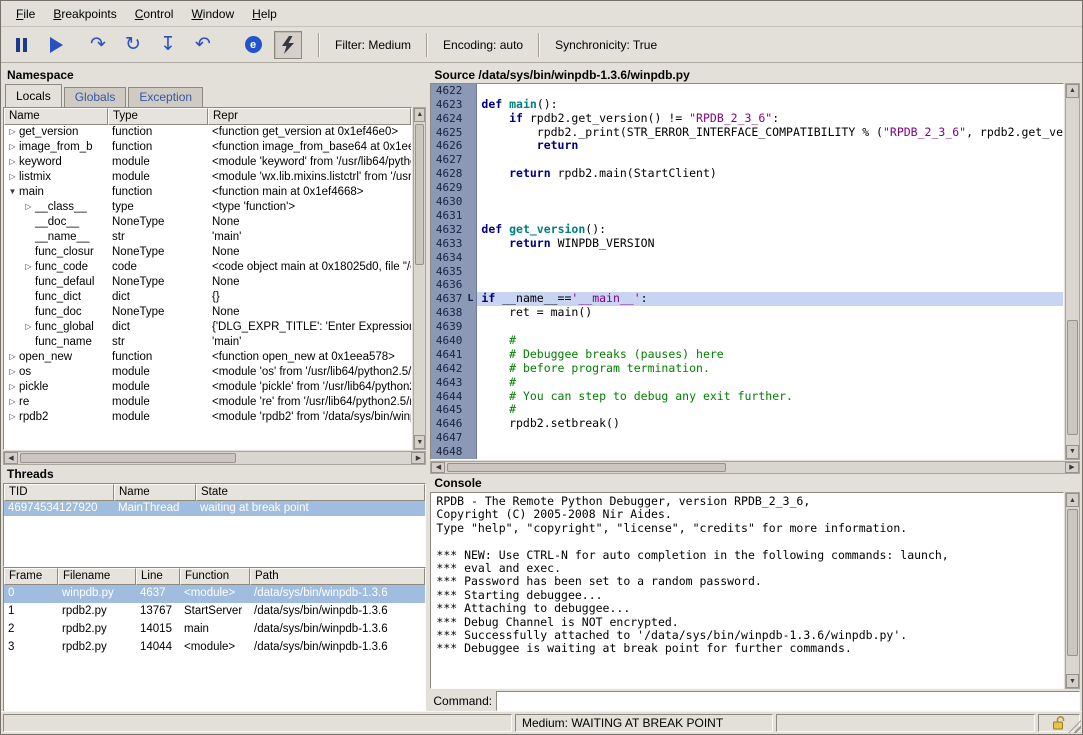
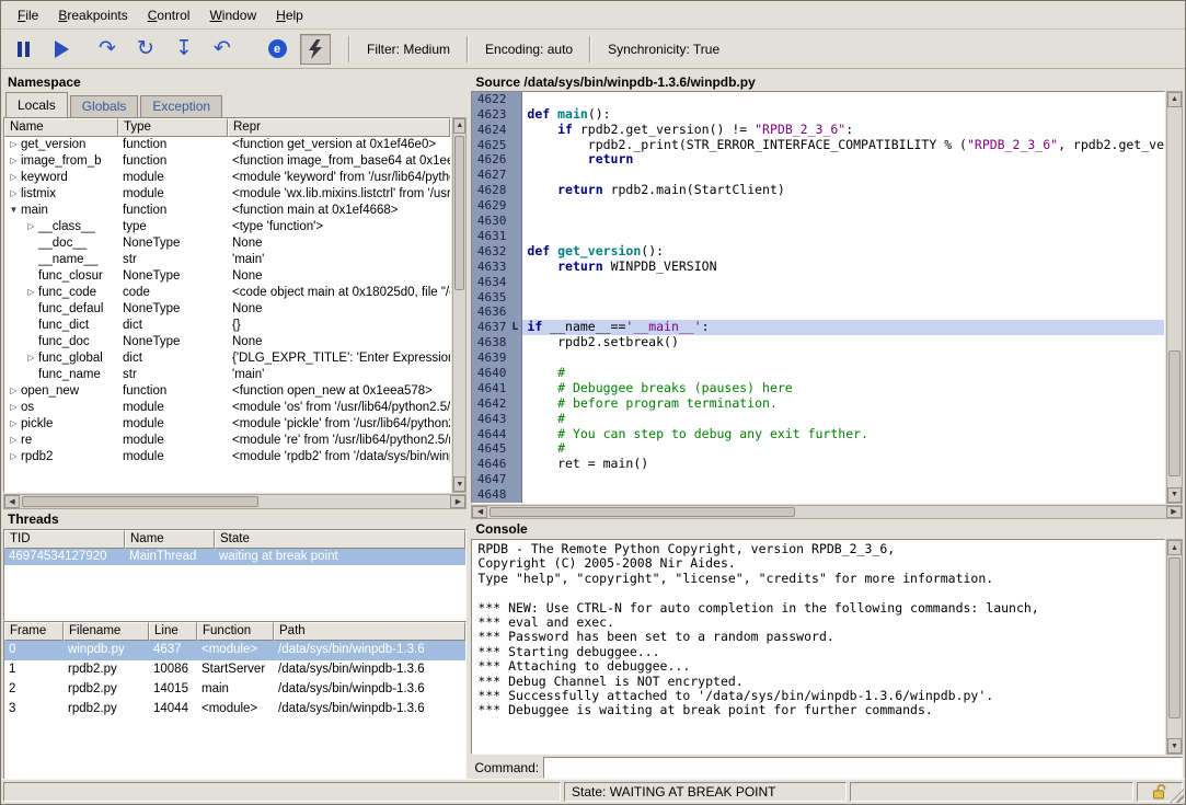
  File
  Breakpoints
  Control
  Window
  Help
  ↷
  ↻
  ↧
  ↶
  e
  Filter: Medium
  Encoding: auto
  Synchronicity: True
  Namespace
  Locals
  Globals
  Exception
  Name
  Type
  Repr
  ▷ get_version
  function
  <function get_version at 0x1ef46e0>
  ▷ image_from_b
  function
  <function image_from_base64 at 0x1ee
  ▷ keyword
  module
  <module 'keyword' from '/usr/lib64/pyth
  ▷ listmix
  module
  <module 'wx.lib.mixins.listctrl' from '/usr
  ▼ main
  function
  <function main at 0x1ef4668>
  ▷ __class__
  type
  <type 'function'>
  __doc__
  NoneType
  None
  __name__
  str
  'main'
  func_closur
  NoneType
  None
  ▷ func_code
  code
  <code object main at 0x18025d0, file "/
  func_defaul
  NoneType
  None
  func_dict
  dict
  {}
  func_doc
  NoneType
  None
  ▷ func_global
  dict
  {'DLG_EXPR_TITLE': 'Enter Expressio
  func_name
  str
  'main'
  ▷ open_new
  function
  <function open_new at 0x1eea578>
  ▷ os
  module
  <module 'os' from '/usr/lib64/python2.5/
  ▷ pickle
  module
  <module 'pickle' from '/usr/lib64/python
  ▷ re
  module
  <module 're' from '/usr/lib64/python2.5/
  ▷ rpdb2
  module
  <module 'rpdb2' from '/data/sys/bin/win
  Threads
  TID
  Name
  State
  46974534127920
  MainThread
  waiting at break point
  Frame
  Filename
  Line
  Function
  Path
  0
  winpdb.py
  4637
  <module>
  /data/sys/bin/winpdb-1.3.6
  1
  rpdb2.py
- 13767
+ 10086
  StartServer
  /data/sys/bin/winpdb-1.3.6
  2
  rpdb2.py
  14015
  main
  /data/sys/bin/winpdb-1.3.6
  3
  rpdb2.py
  14044
  <module>
  /data/sys/bin/winpdb-1.3.6
  Source /data/sys/bin/winpdb-1.3.6/winpdb.py
  4622
  4623
  def main():
  4624
  if rpdb2.get_version() != "RPDB_2_3_6":
  4625
  rpdb2._print(STR_ERROR_INTERFACE_COMPATIBILITY % ("RPDB_2_3_6", rpdb2.get_ve
  4626
  return
  4627
  4628
  return rpdb2.main(StartClient)
  4629
  4630
  4631
  4632
  def get_version():
  4633
  return WINPDB_VERSION
  4634
  4635
  4636
  4637
  L
  if __name__=='__main__':
  4638
- ret = main()
+ rpdb2.setbreak()
  4639
  4640
  #
  4641
  # Debuggee breaks (pauses) here
  4642
  # before program termination.
  4643
  #
  4644
  # You can step to debug any exit further.
  4645
  #
  4646
- rpdb2.setbreak()
+ ret = main()
  4647
  4648
  Console
- RPDB - The Remote Python Debugger, version RPDB_2_3_6,
+ RPDB - The Remote Python Copyright, version RPDB_2_3_6,
  Copyright (C) 2005-2008 Nir Aides.
  Type "help", "copyright", "license", "credits" for more information.
  *** NEW: Use CTRL-N for auto completion in the following commands: launch,
  *** eval and exec.
  *** Password has been set to a random password.
  *** Starting debuggee...
  *** Attaching to debuggee...
  *** Debug Channel is NOT encrypted.
  *** Successfully attached to '/data/sys/bin/winpdb-1.3.6/winpdb.py'.
  *** Debuggee is waiting at break point for further commands.
  Command:
- Medium: WAITING AT BREAK POINT
+ State: WAITING AT BREAK POINT
